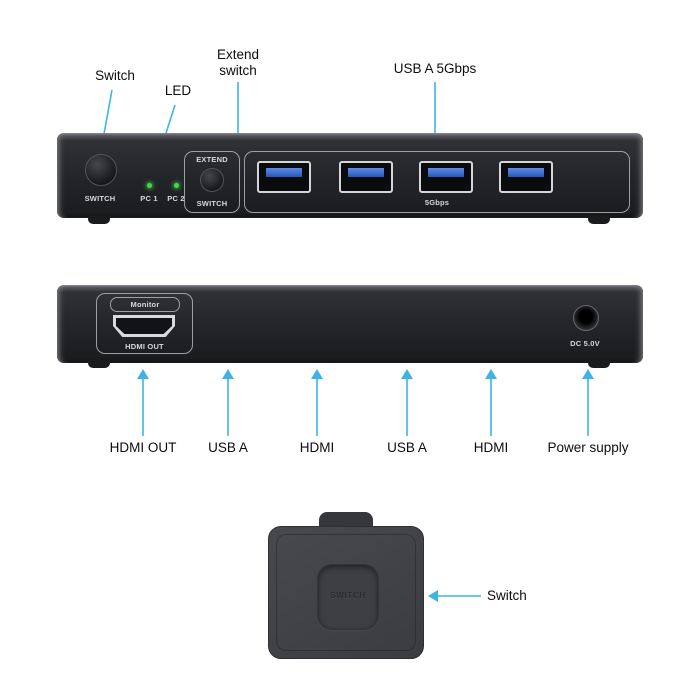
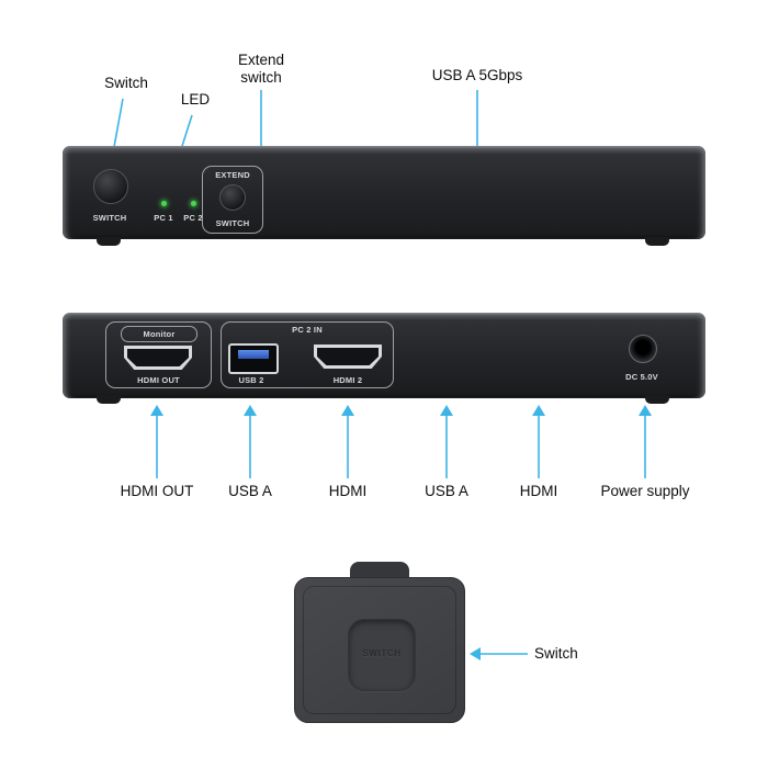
  Switch
  LED
  Extend switch
  USB A 5Gbps
  SWITCH
  PC 1
  PC 2
  EXTEND
  SWITCH
- 5Gbps
  Monitor
  HDMI OUT
+ PC 2 IN
+ USB 2
+ HDMI 2
  DC 5.0V
  HDMI OUT
  USB A
  HDMI
  USB A
  HDMI
  Power supply
  SWITCH
  Switch
